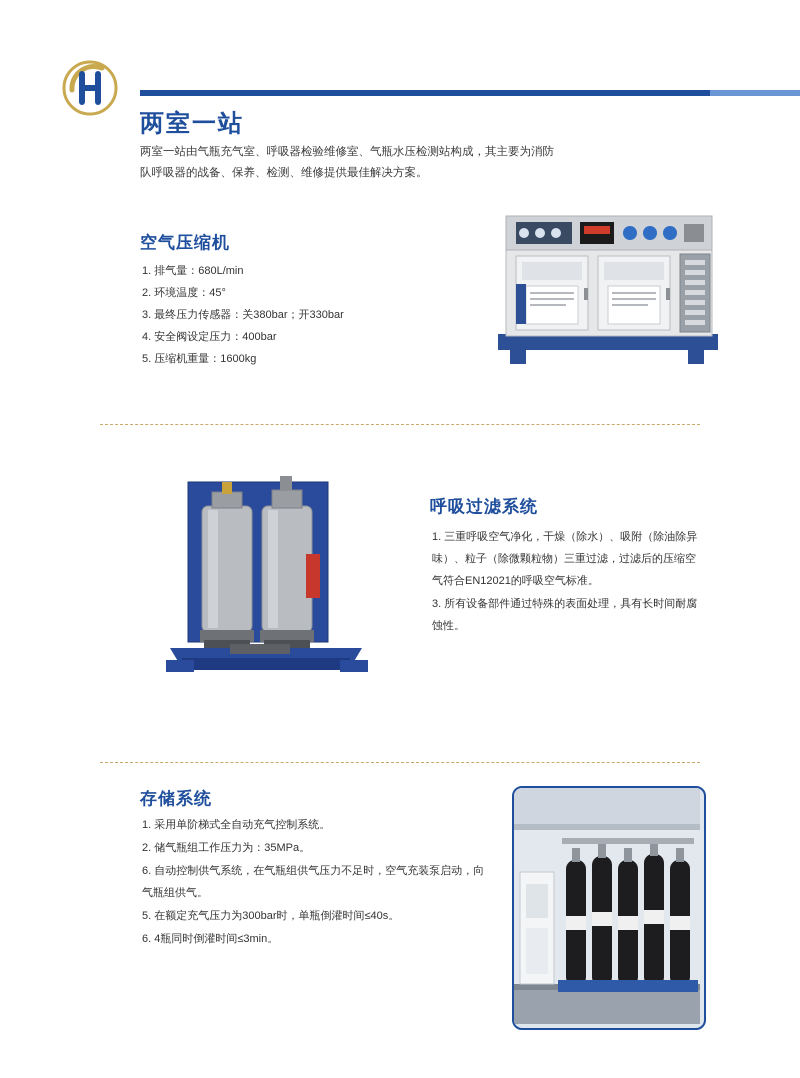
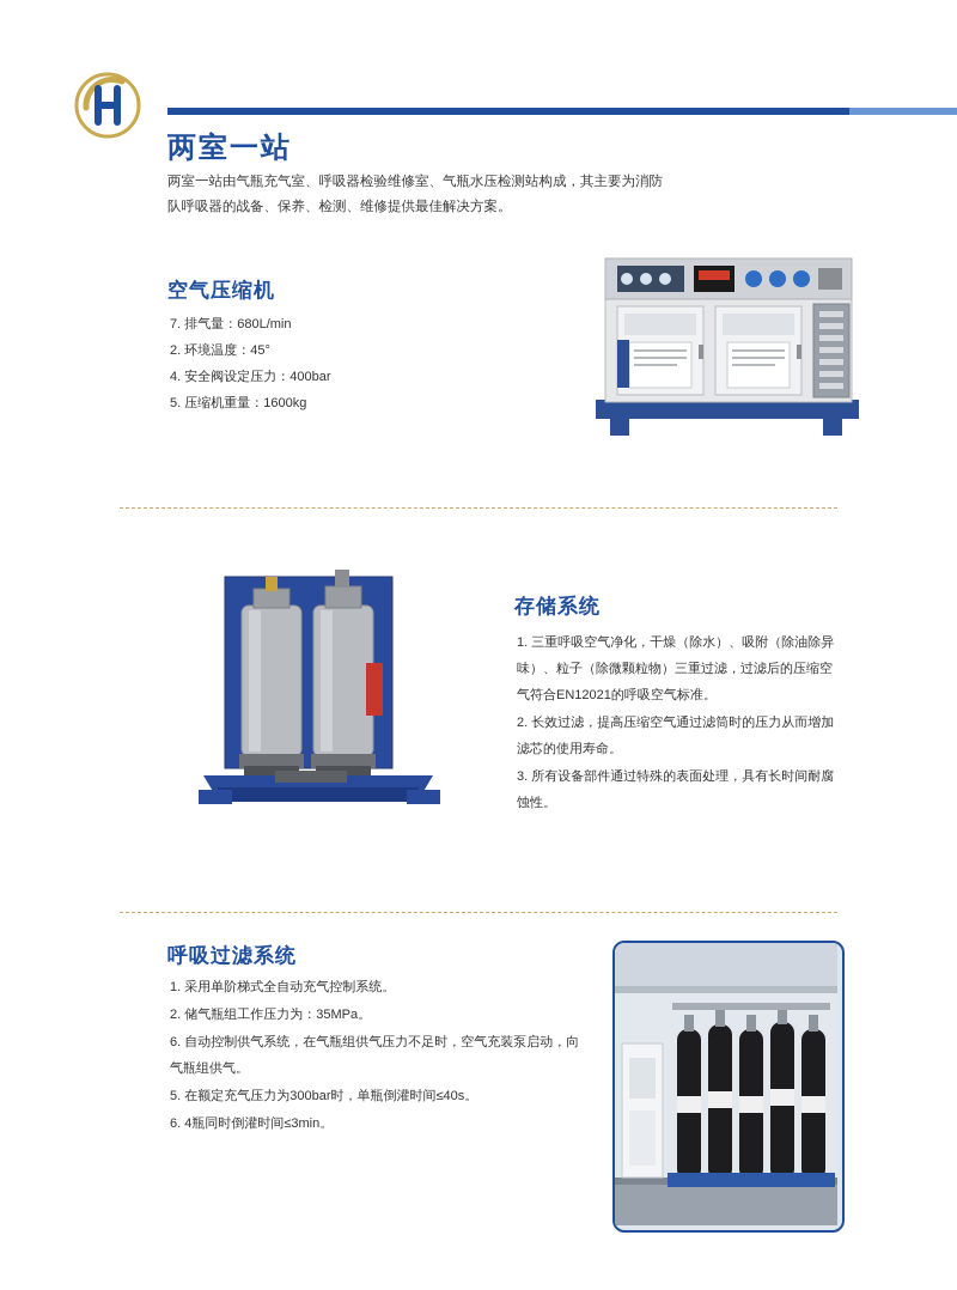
  两室一站
  两室一站由气瓶充气室、呼吸器检验维修室、气瓶水压检测站构成，其主要为消防队呼吸器的战备、保养、检测、维修提供最佳解决方案。
  空气压缩机
- 1. 排气量：680L/min
+ 7. 排气量：680L/min
  2. 环境温度：45°
- 3. 最终压力传感器：关380bar；开330bar
  4. 安全阀设定压力：400bar
  5. 压缩机重量：1600kg
- 呼吸过滤系统
+ 存储系统
  1. 三重呼吸空气净化，干燥（除水）、吸附（除油除异味）、粒子（除微颗粒物）三重过滤，过滤后的压缩空气符合EN12021的呼吸空气标准。
+ 2. 长效过滤，提高压缩空气通过滤筒时的压力从而增加滤芯的使用寿命。
  3. 所有设备部件通过特殊的表面处理，具有长时间耐腐蚀性。
- 存储系统
+ 呼吸过滤系统
  1. 采用单阶梯式全自动充气控制系统。
  2. 储气瓶组工作压力为：35MPa。
  6. 自动控制供气系统，在气瓶组供气压力不足时，空气充装泵启动，向气瓶组供气。
  5. 在额定充气压力为300bar时，单瓶倒灌时间≤40s。
  6. 4瓶同时倒灌时间≤3min。
